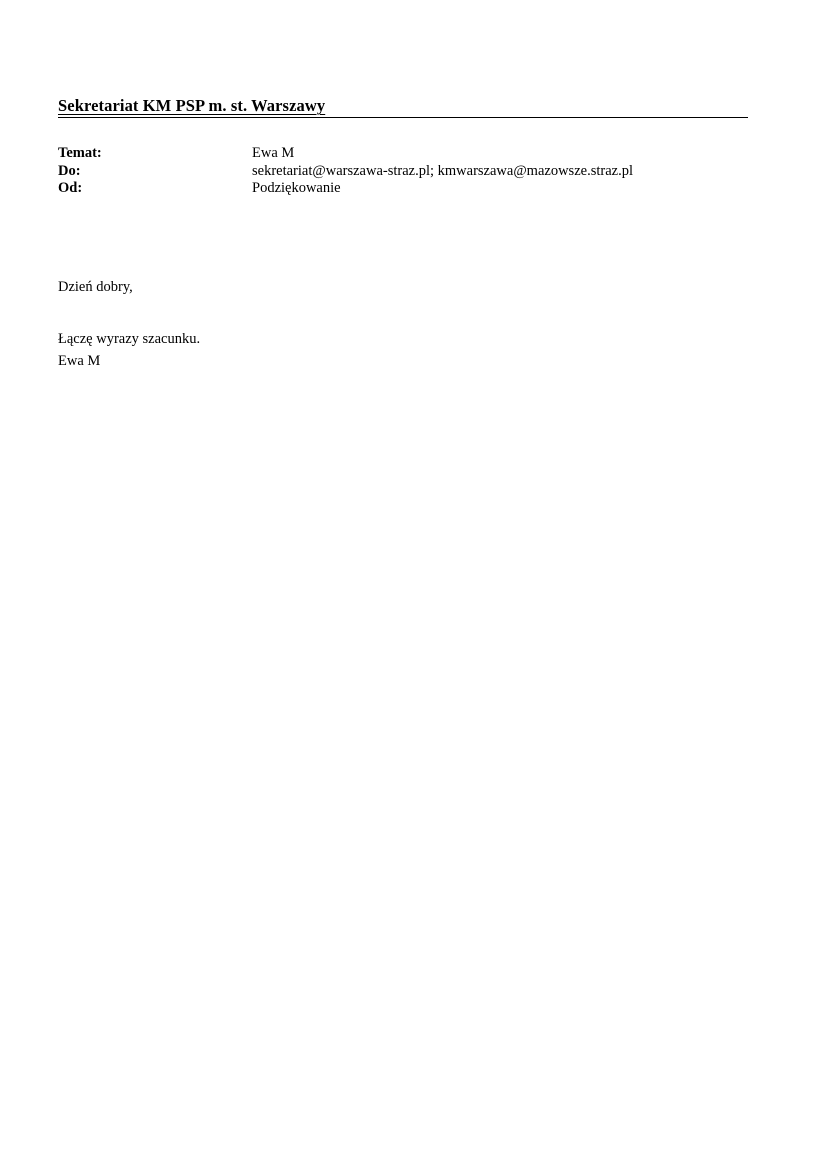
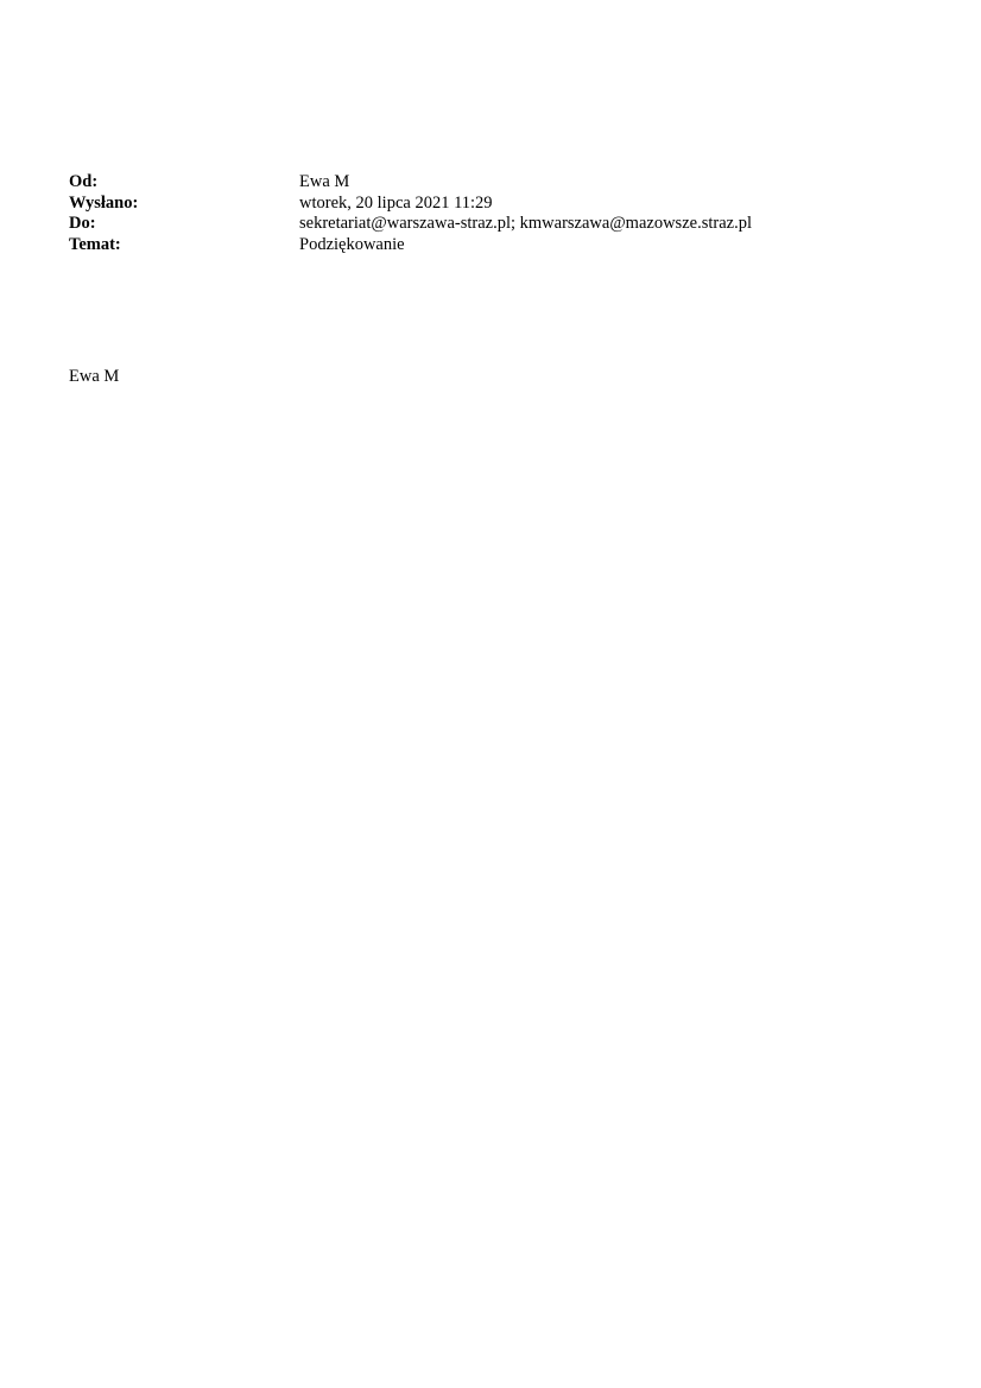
- Sekretariat KM PSP m. st. Warszawy
- Temat:
+ Od:
  Ewa M
+ Wysłano:
+ wtorek, 20 lipca 2021 11:29
  Do:
  sekretariat@warszawa-straz.pl; kmwarszawa@mazowsze.straz.pl
- Od:
+ Temat:
  Podziękowanie
- Dzień dobry,
- Łączę wyrazy szacunku.
  Ewa M
